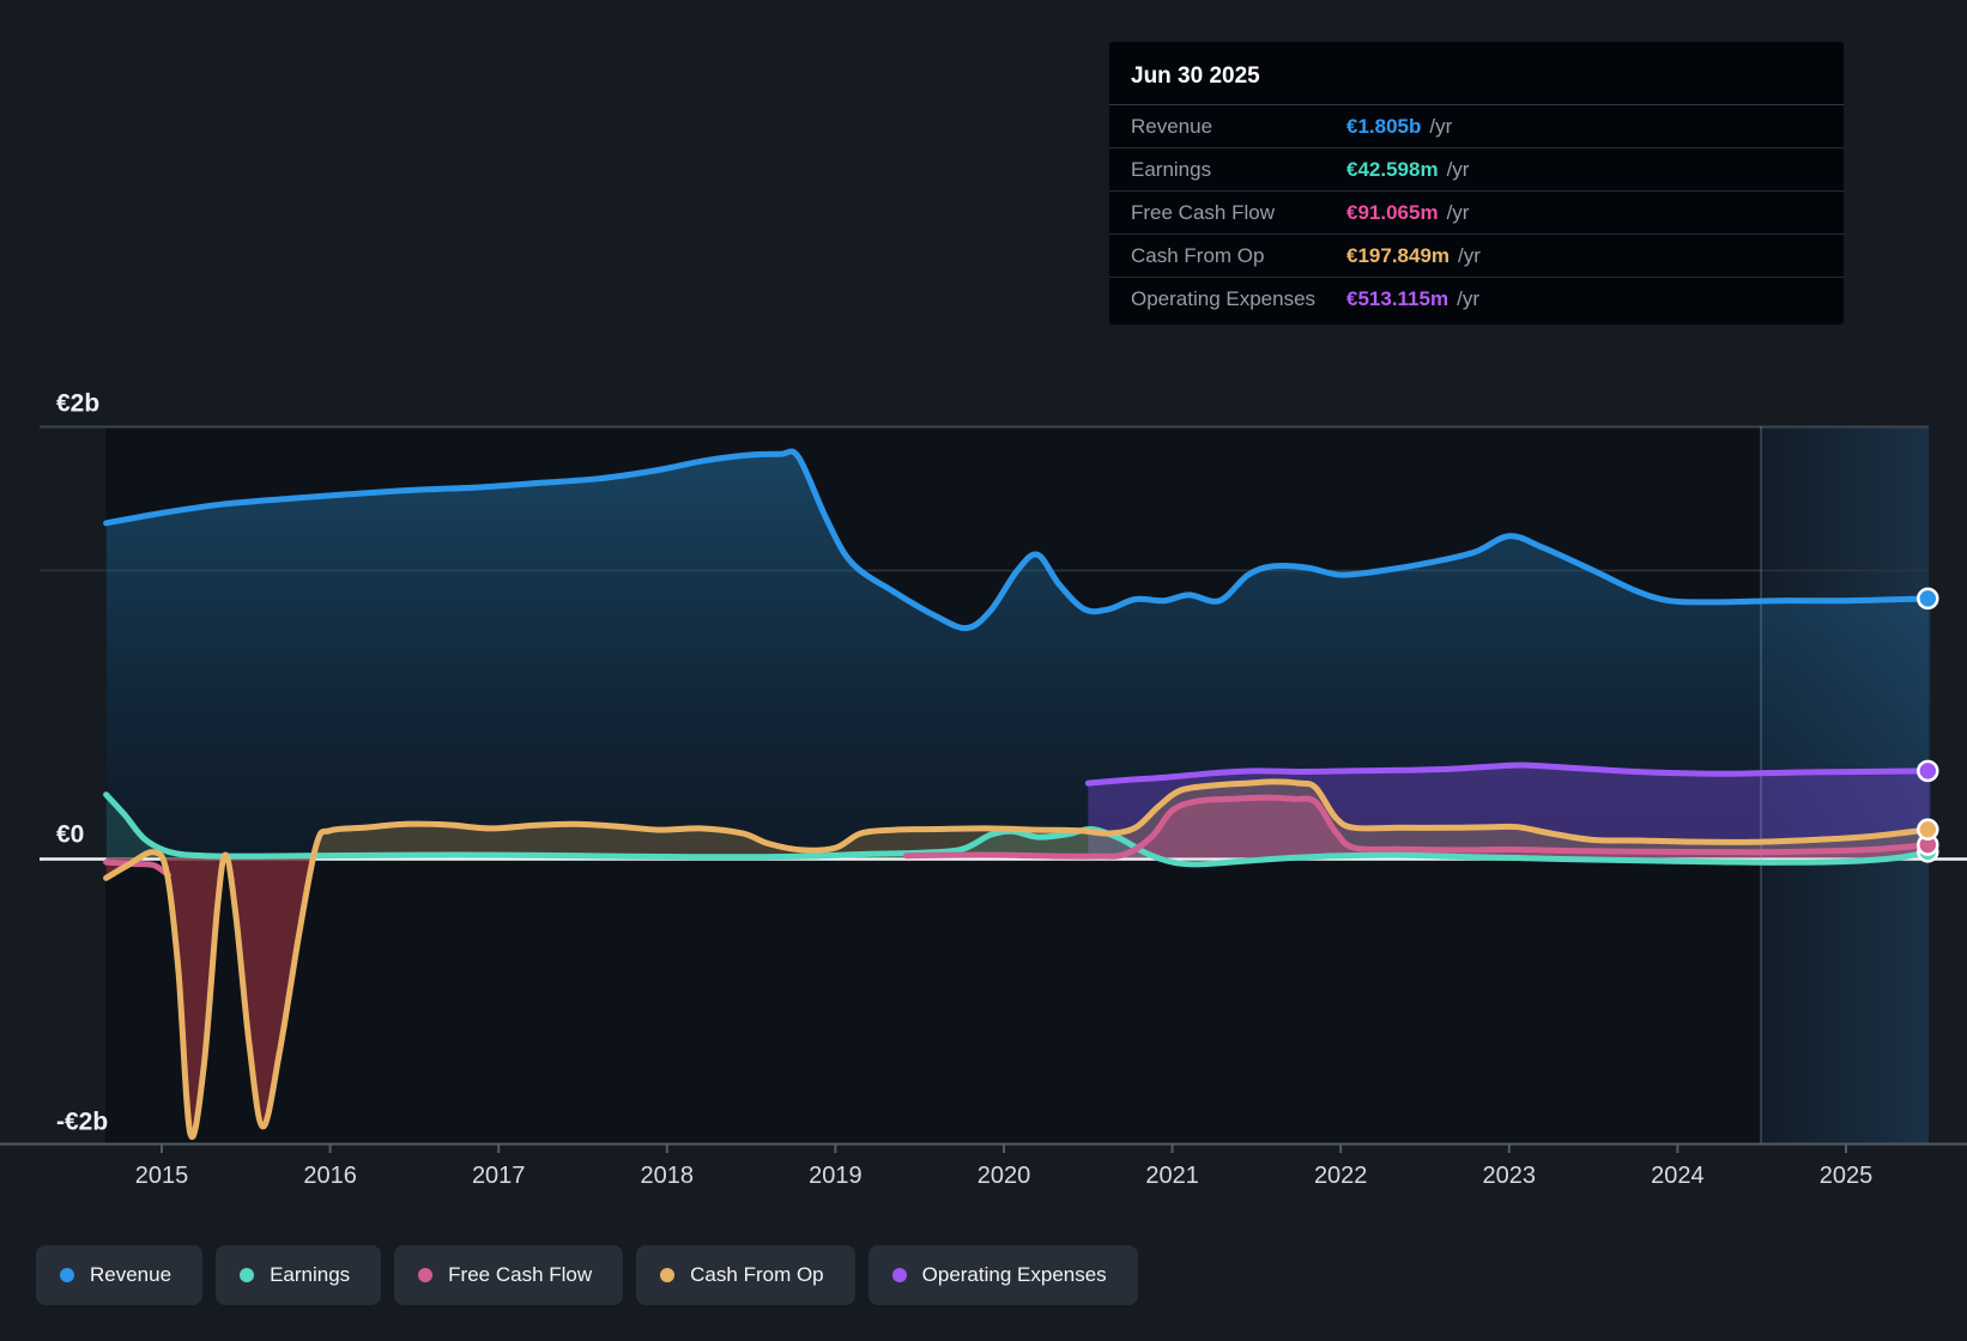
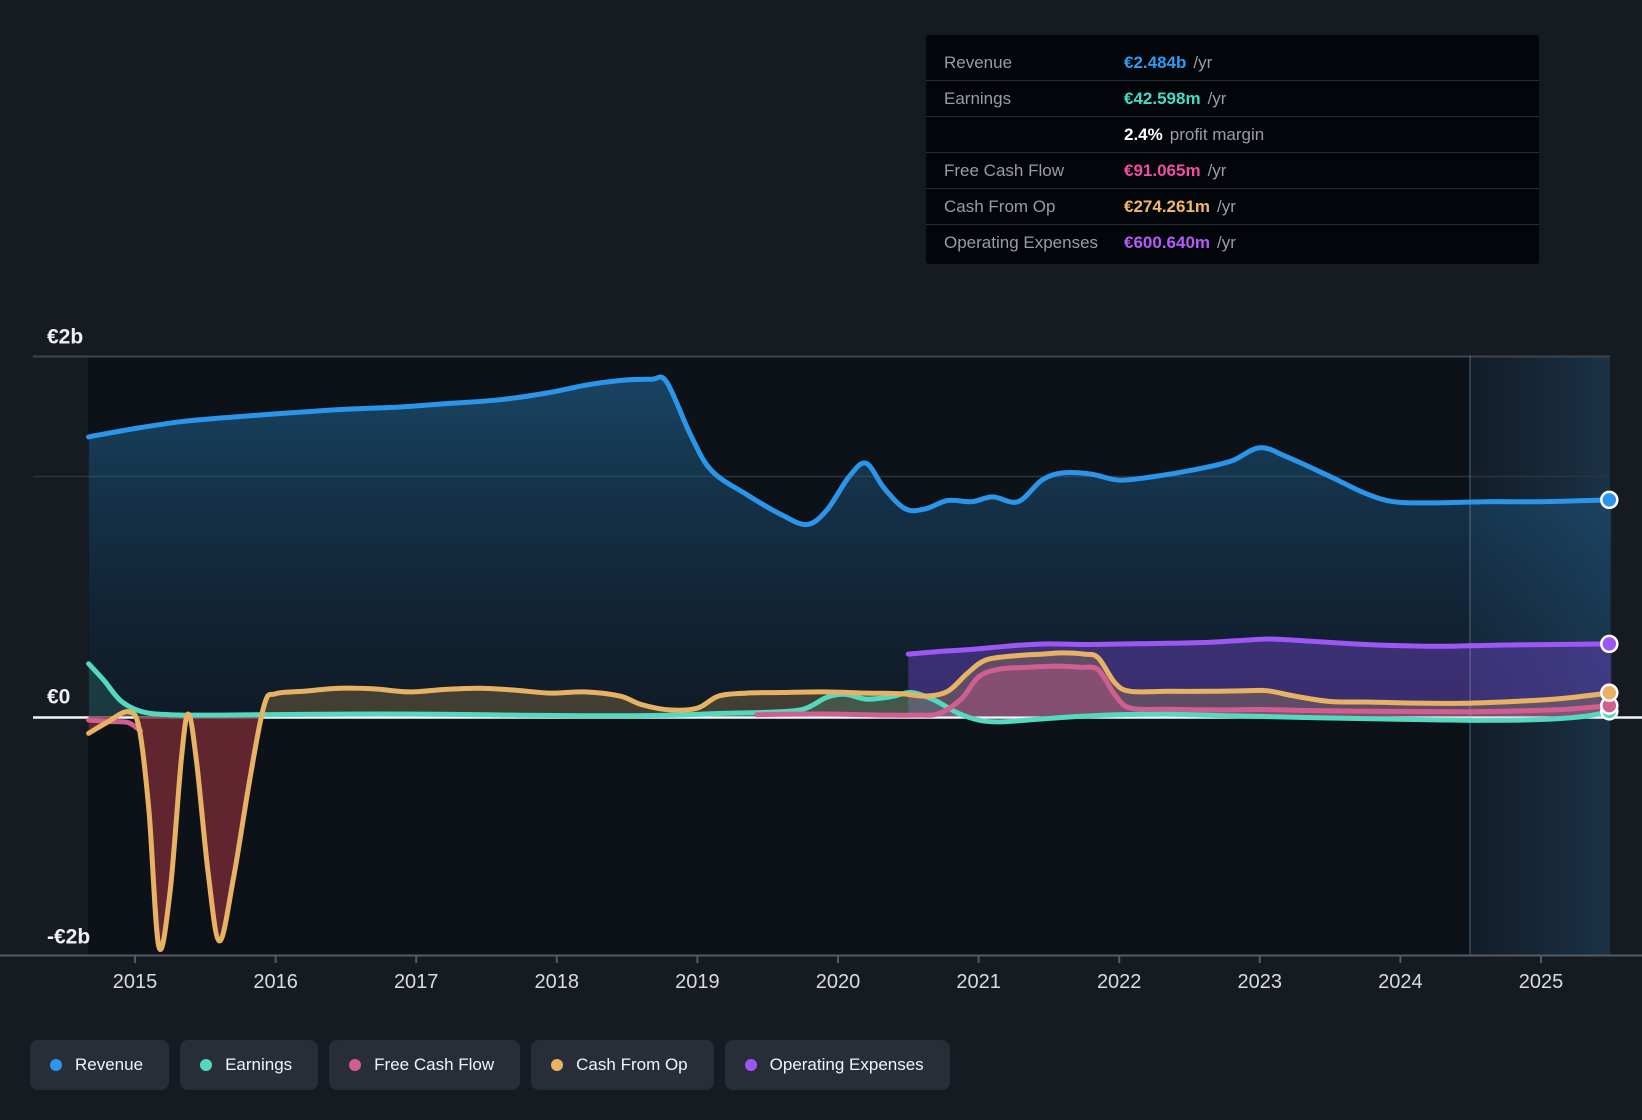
  2015
  2016
  2017
  2018
  2019
  2020
  2021
  2022
  2023
  2024
  2025
  €2b
  €0
  -€2b
- Jun 30 2025
  Revenue
- €1.805b
+ €2.484b
  /yr
  Earnings
  €42.598m
  /yr
+ 2.4%
+ profit margin
  Free Cash Flow
  €91.065m
  /yr
  Cash From Op
- €197.849m
+ €274.261m
  /yr
  Operating Expenses
- €513.115m
+ €600.640m
  /yr
  Revenue
  Earnings
  Free Cash Flow
  Cash From Op
  Operating Expenses
